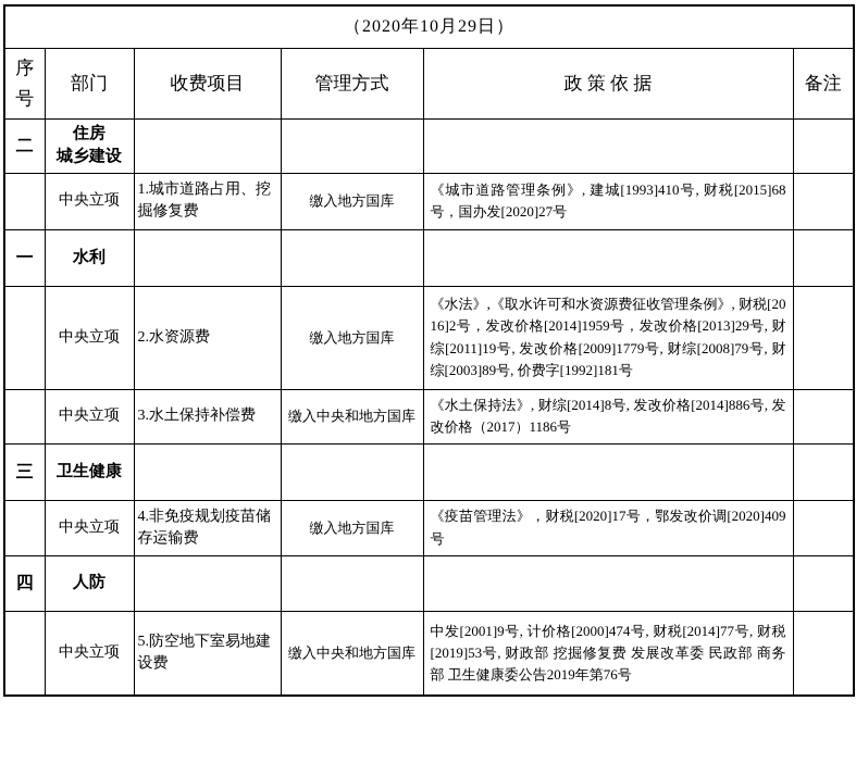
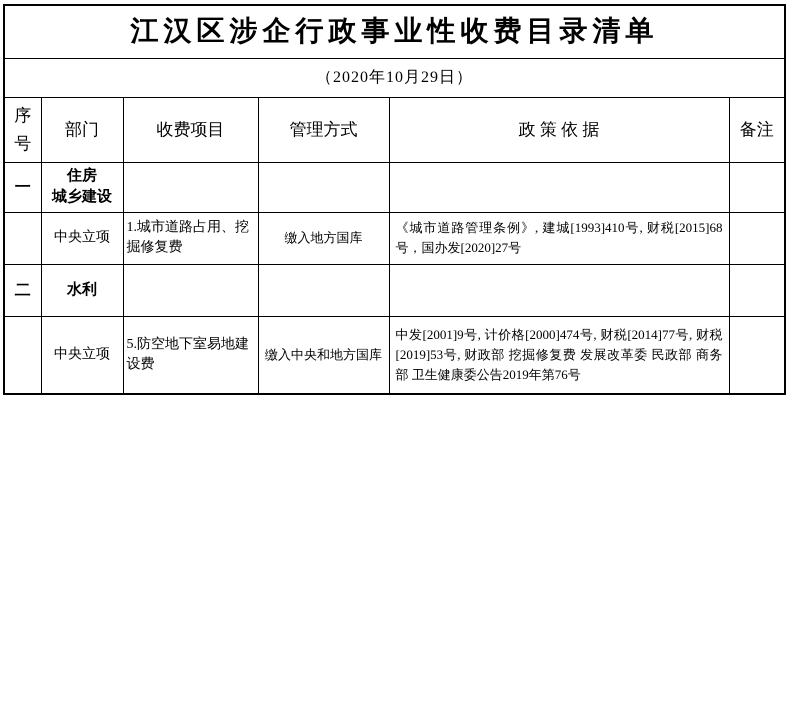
+ 江汉区涉企行政事业性收费目录清单
  （2020年10月29日）
  序 号	部门	收费项目	管理方式	政 策 依 据	备注
- 二	住房 城乡建设
+ 一	住房 城乡建设
  	中央立项	1.城市道路占用、挖掘修复费	缴入地方国库	《城市道路管理条例》, 建城[1993]410号, 财税[2015]68号，国办发[2020]27号
- 一	水利
+ 二	水利
- 	中央立项	2.水资源费	缴入地方国库	《水法》,《取水许可和水资源费征收管理条例》, 财税[2016]2号，发改价格[2014]1959号，发改价格[2013]29号, 财综[2011]19号, 发改价格[2009]1779号, 财综[2008]79号, 财综[2003]89号, 价费字[1992]181号
- 	中央立项	3.水土保持补偿费	缴入中央和地方国库	《水土保持法》, 财综[2014]8号, 发改价格[2014]886号, 发改价格（2017）1186号
- 三	卫生健康
- 	中央立项	4.非免疫规划疫苗储存运输费	缴入地方国库	《疫苗管理法》，财税[2020]17号，鄂发改价调[2020]409号
- 四	人防
  	中央立项	5.防空地下室易地建设费	缴入中央和地方国库	中发[2001]9号, 计价格[2000]474号, 财税[2014]77号, 财税[2019]53号, 财政部 挖掘修复费 发展改革委 民政部 商务部 卫生健康委公告2019年第76号
